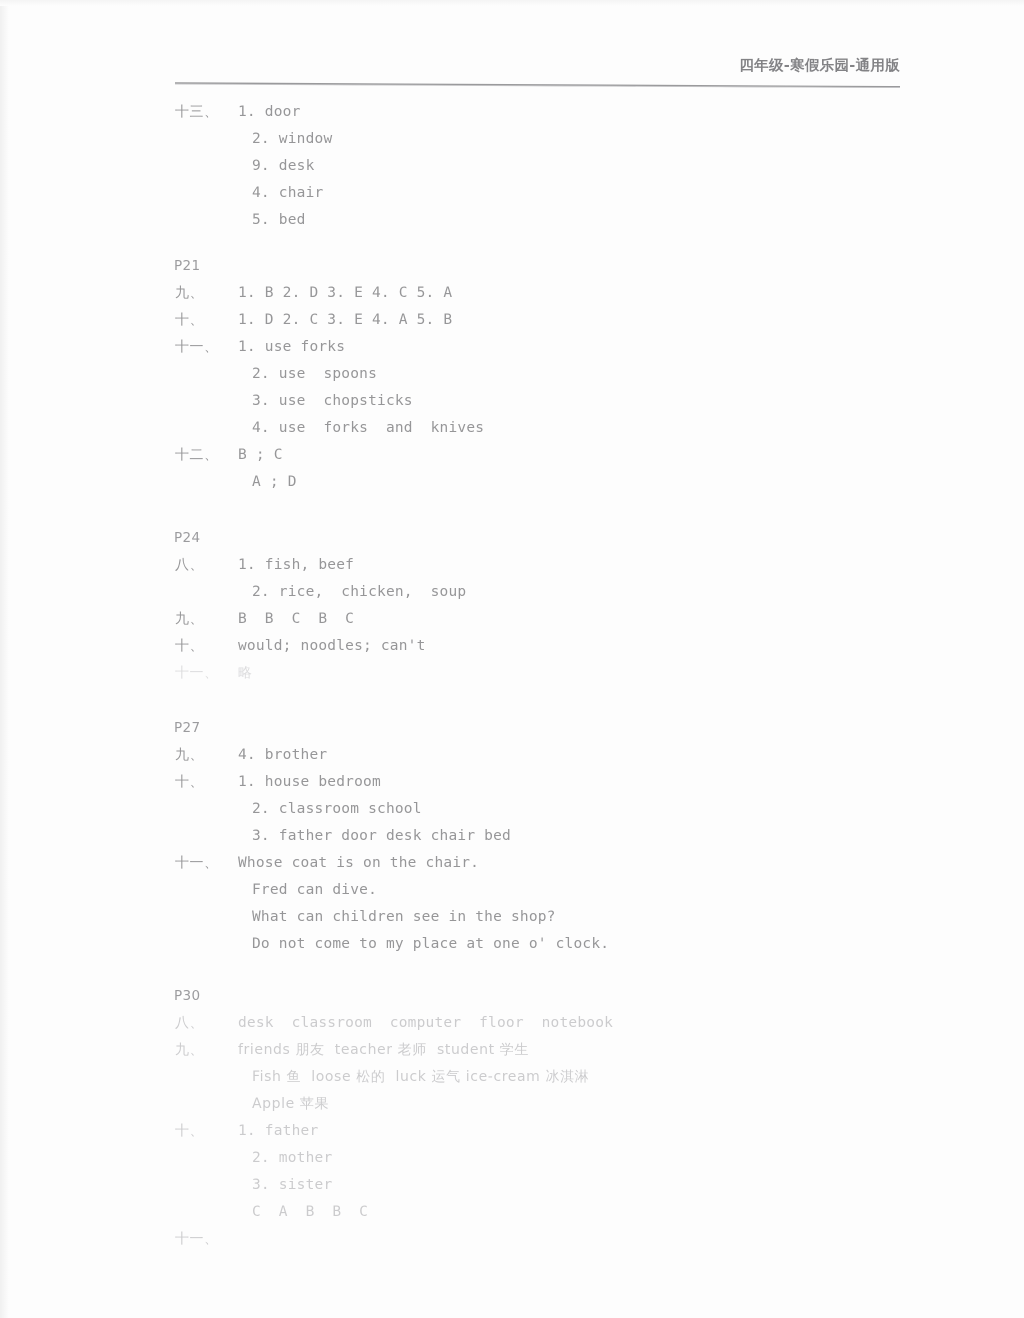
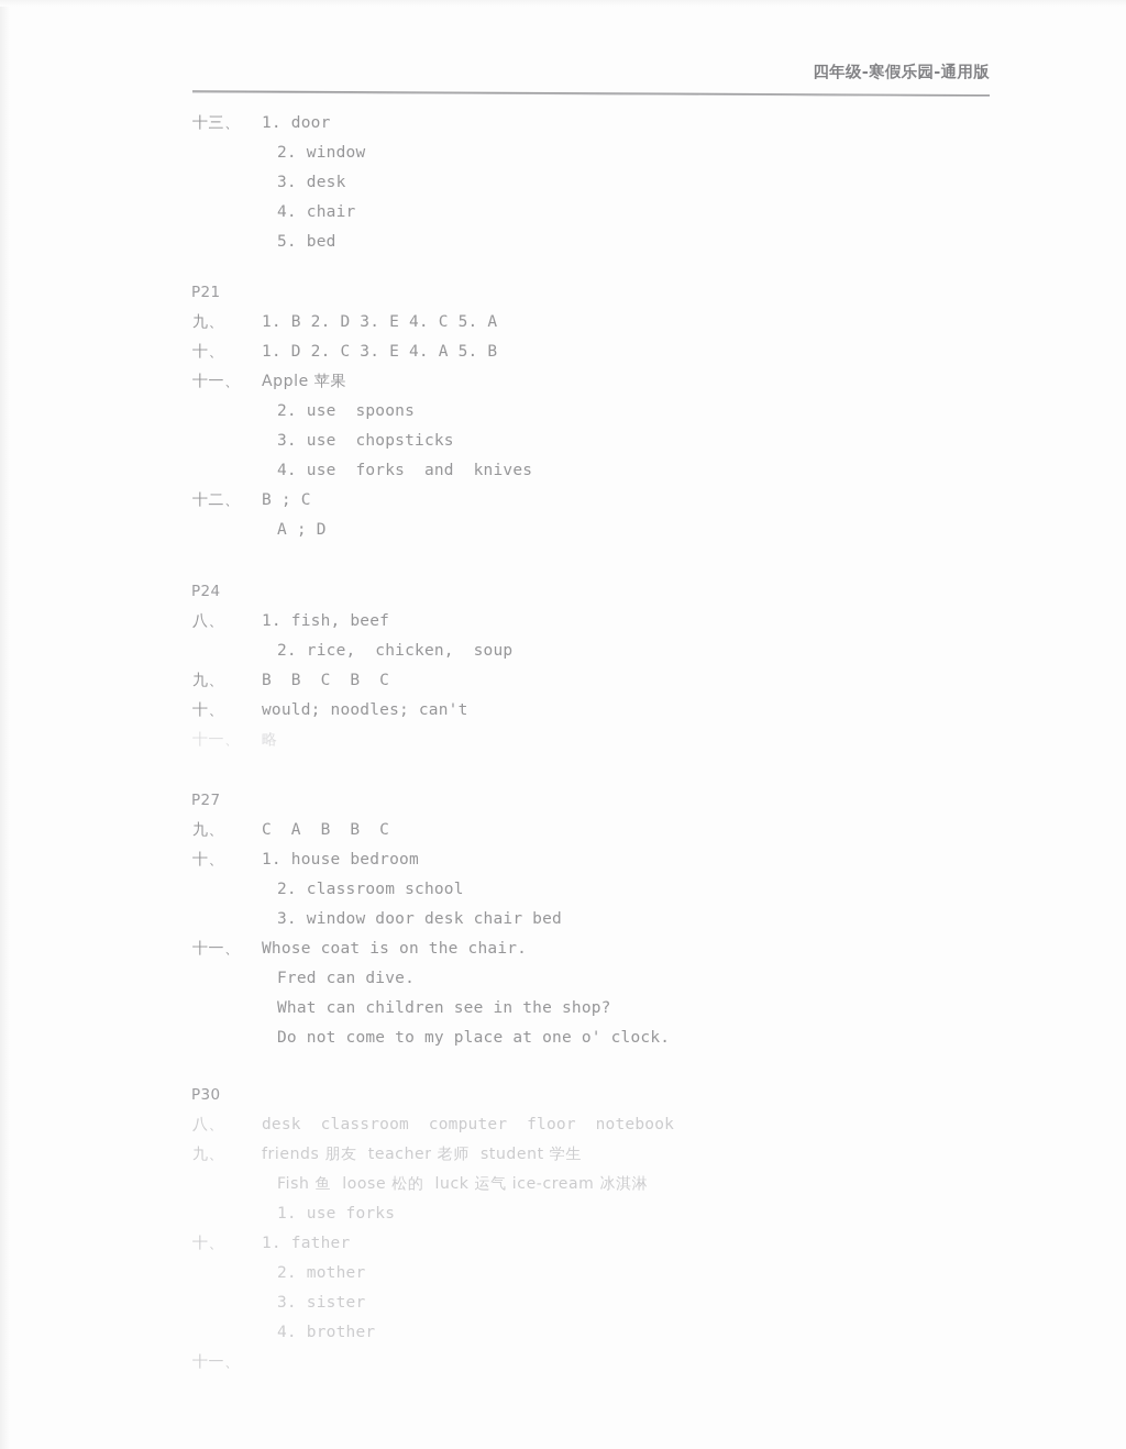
  四年级-寒假乐园-通用版
  十三、
  1. door
  2. window
- 9. desk
+ 3. desk
  4. chair
  5. bed
  P21
  九、
  1. B 2. D 3. E 4. C 5. A
  十、
  1. D 2. C 3. E 4. A 5. B
  十一、
- 1. use forks
+ Apple 苹果
  2. use spoons
  3. use chopsticks
  4. use forks and knives
  十二、
  B ; C
  A ; D
  P24
  八、
  1. fish, beef
  2. rice, chicken, soup
  九、
  B B C B C
  十、
  would; noodles; can't
  十一、
  略
  P27
  九、
- 4. brother
+ C A B B C
  十、
  1. house bedroom
  2. classroom school
- 3. father door desk chair bed
+ 3. window door desk chair bed
  十一、
  Whose coat is on the chair.
  Fred can dive.
  What can children see in the shop?
  Do not come to my place at one o' clock.
  P30
  八、
  desk classroom computer floor notebook
  九、
  friends 朋友 teacher 老师 student 学生
  Fish 鱼 loose 松的 luck 运气 ice-cream 冰淇淋
- Apple 苹果
+ 1. use forks
  十、
  1. father
  2. mother
  3. sister
- C A B B C
+ 4. brother
  十一、
